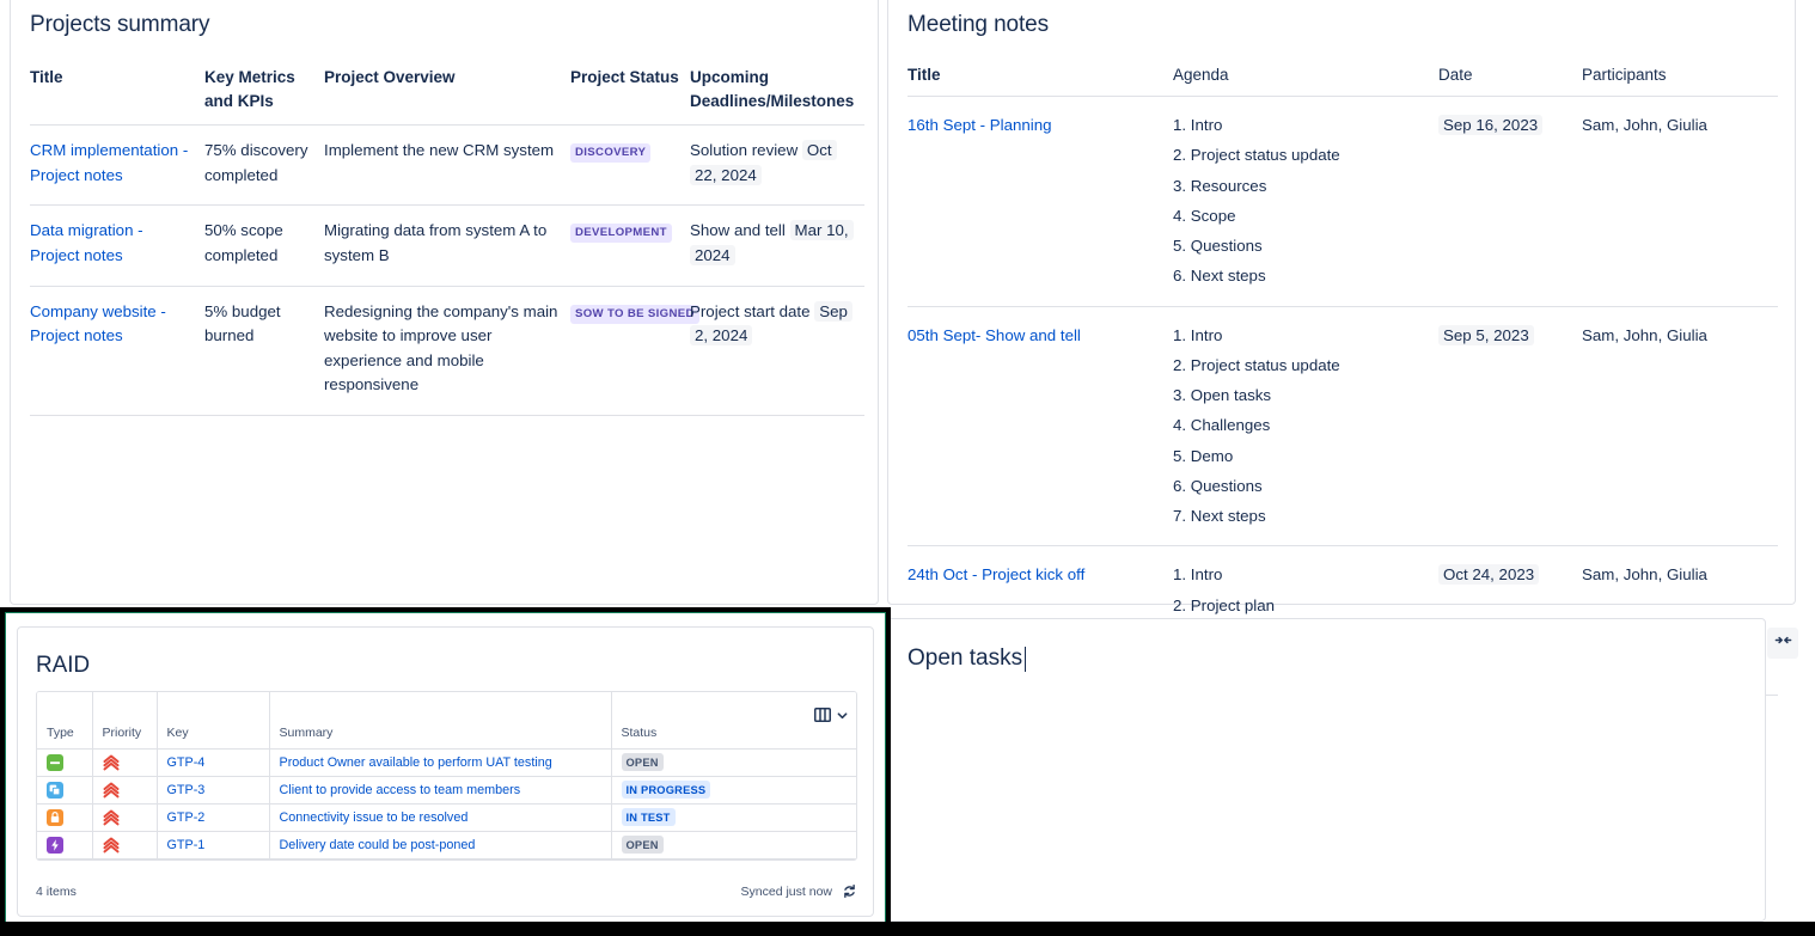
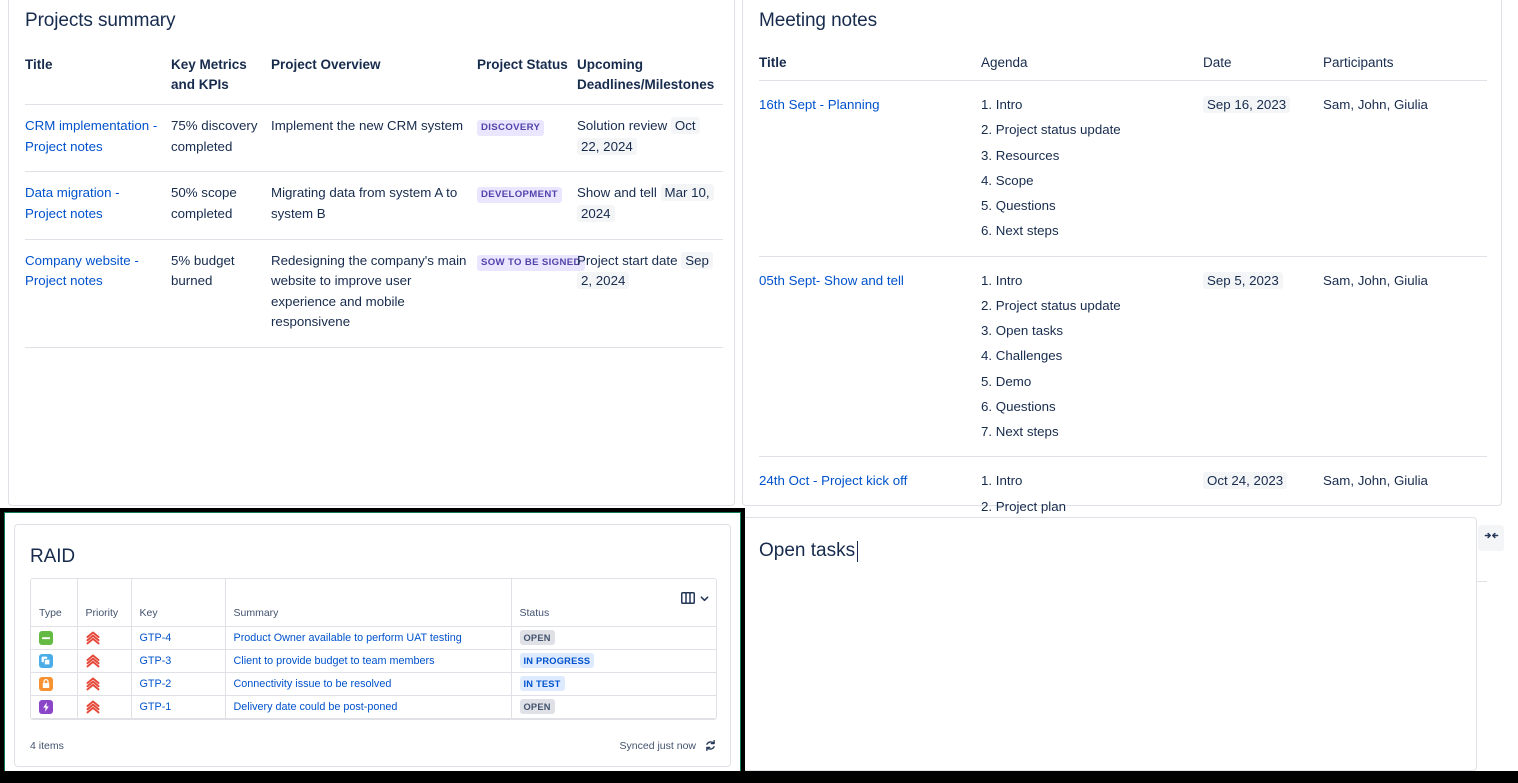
  Projects summary
  Title	Key Metrics and KPIs	Project Overview	Project Status	Upcoming Deadlines/Milestones
  CRM implementation - Project notes	75% discovery completed	Implement the new CRM system	DISCOVERY	Solution review Oct 22, 2024
  Data migration - Project notes	50% scope completed	Migrating data from system A to system B	DEVELOPMENT	Show and tell Mar 10, 2024
  Company website - Project notes	5% budget burned	Redesigning the company's main website to improve user experience and mobile responsivene	SOW TO BE SIGNED	Project start date Sep 2, 2024
  Meeting notes
  Title	Agenda	Date	Participants
  16th Sept - Planning	1. Intro 2. Project status update 3. Resources 4. Scope 5. Questions 6. Next steps	Sep 16, 2023	Sam, John, Giulia
  05th Sept- Show and tell	1. Intro 2. Project status update 3. Open tasks 4. Challenges 5. Demo 6. Questions 7. Next steps	Sep 5, 2023	Sam, John, Giulia
  24th Oct - Project kick off	1. Intro 2. Project plan	Oct 24, 2023	Sam, John, Giulia
  RAID
  Type	Priority	Key	Summary	Status
  		GTP-4	Product Owner available to perform UAT testing	OPEN
- 		GTP-3	Client to provide access to team members	IN PROGRESS
+ 		GTP-3	Client to provide budget to team members	IN PROGRESS
  		GTP-2	Connectivity issue to be resolved	IN TEST
  		GTP-1	Delivery date could be post-poned	OPEN
  4 items
  Synced just now
  Open tasks
